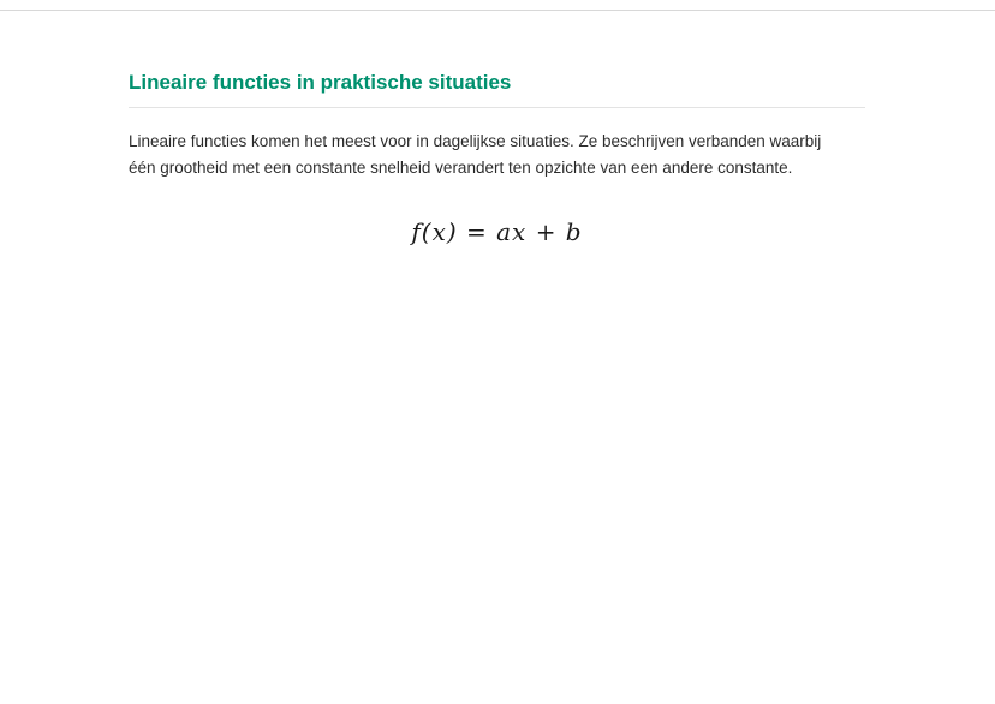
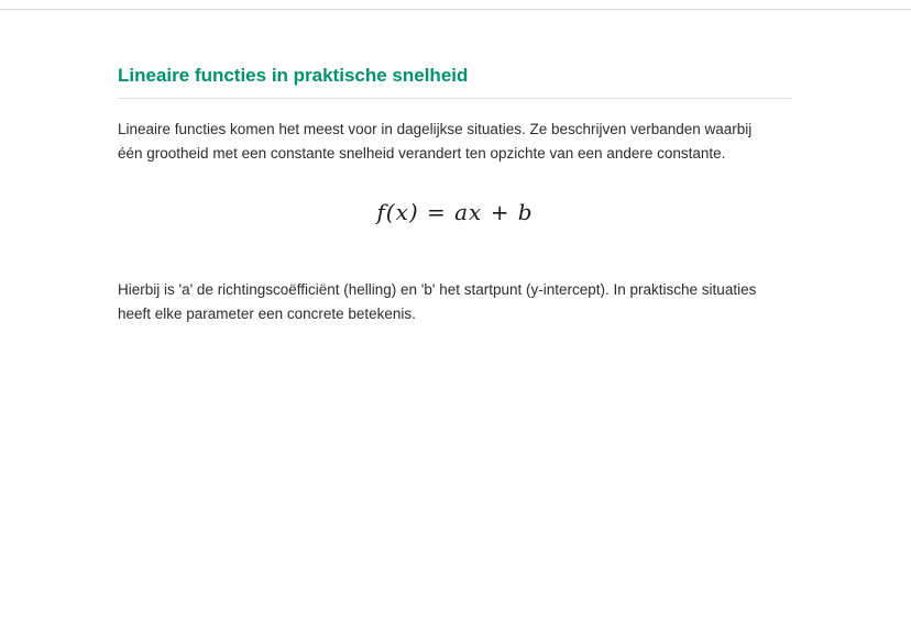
- Lineaire functies in praktische situaties
+ Lineaire functies in praktische snelheid
  Lineaire functies komen het meest voor in dagelijkse situaties. Ze beschrijven verbanden waarbij één grootheid met een constante snelheid verandert ten opzichte van een andere constante.
  f(x) = ax + b
+ Hierbij is 'a' de richtingscoëfficiënt (helling) en 'b' het startpunt (y-intercept). In praktische situaties heeft elke parameter een concrete betekenis.
